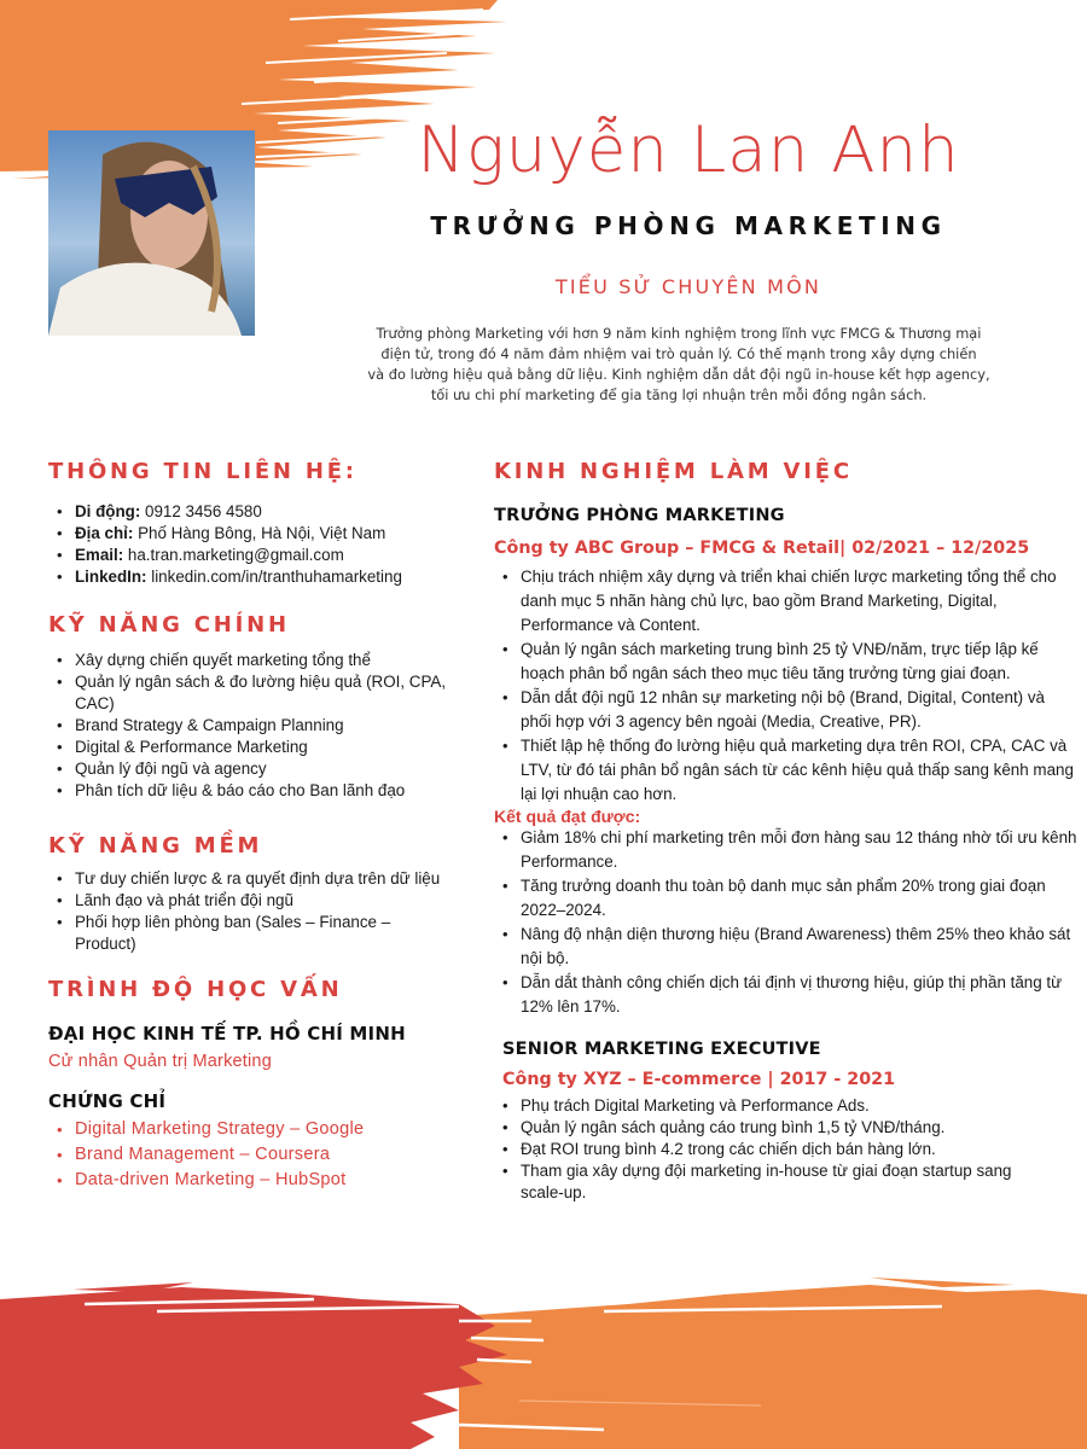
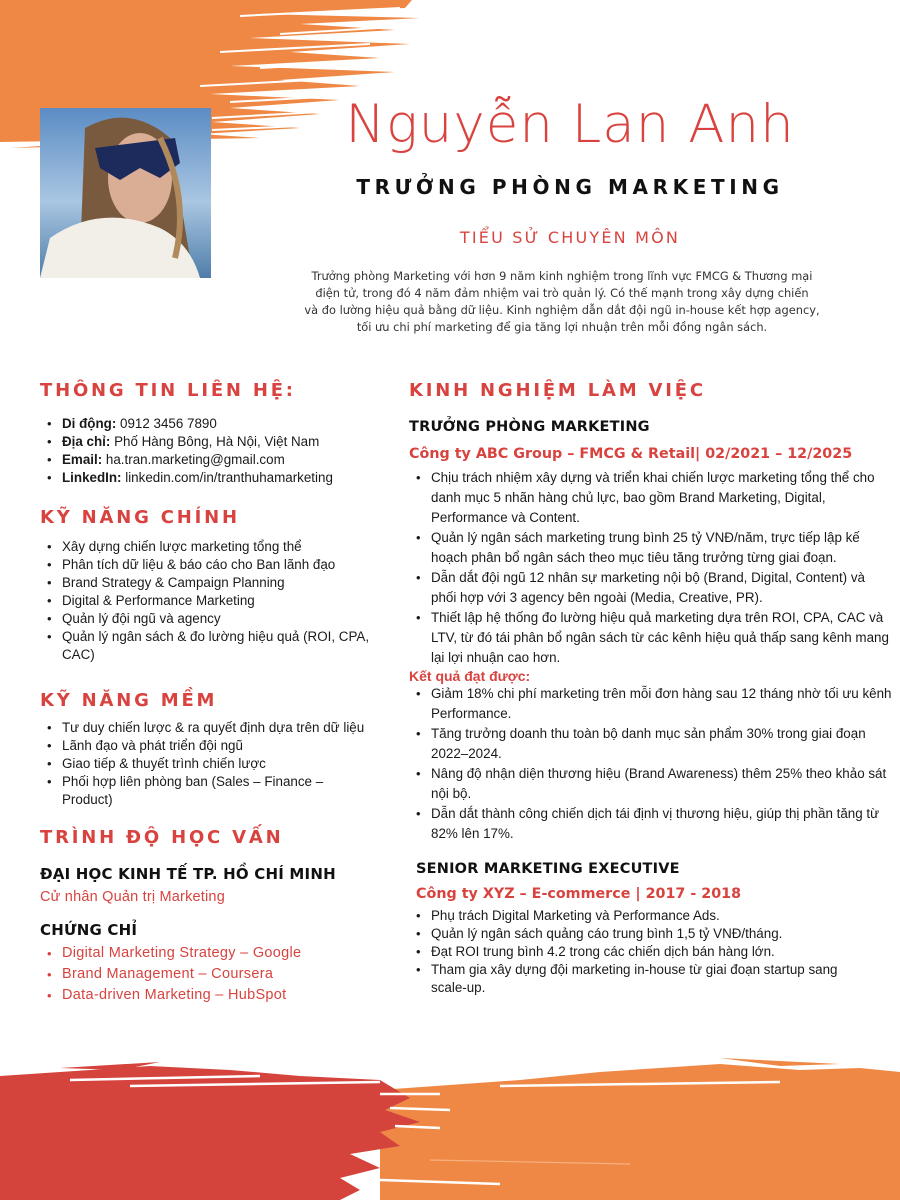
  Nguyễn Lan Anh
  TRƯỞNG PHÒNG MARKETING
  TIỂU SỬ CHUYÊN MÔN
  Trưởng phòng Marketing với hơn 9 năm kinh nghiệm trong lĩnh vực FMCG & Thương mại
  điện tử, trong đó 4 năm đảm nhiệm vai trò quản lý. Có thế mạnh trong xây dựng chiến
  và đo lường hiệu quả bằng dữ liệu. Kinh nghiệm dẫn dắt đội ngũ in-house kết hợp agency,
  tối ưu chi phí marketing để gia tăng lợi nhuận trên mỗi đồng ngân sách.
  THÔNG TIN LIÊN HỆ:
- Di động: 0912 3456 4580
+ Di động: 0912 3456 7890
  Địa chỉ: Phố Hàng Bông, Hà Nội, Việt Nam
  Email: ha.tran.marketing@gmail.com
  LinkedIn: linkedin.com/in/tranthuhamarketing
  KỸ NĂNG CHÍNH
- Xây dựng chiến quyết marketing tổng thể
+ Xây dựng chiến lược marketing tổng thể
- Quản lý ngân sách & đo lường hiệu quả (ROI, CPA, CAC)
+ Phân tích dữ liệu & báo cáo cho Ban lãnh đạo
  Brand Strategy & Campaign Planning
  Digital & Performance Marketing
  Quản lý đội ngũ và agency
- Phân tích dữ liệu & báo cáo cho Ban lãnh đạo
+ Quản lý ngân sách & đo lường hiệu quả (ROI, CPA, CAC)
  KỸ NĂNG MỀM
  Tư duy chiến lược & ra quyết định dựa trên dữ liệu
  Lãnh đạo và phát triển đội ngũ
+ Giao tiếp & thuyết trình chiến lược
  Phối hợp liên phòng ban (Sales – Finance – Product)
  TRÌNH ĐỘ HỌC VẤN
  ĐẠI HỌC KINH TẾ TP. HỒ CHÍ MINH
  Cử nhân Quản trị Marketing
  CHỨNG CHỈ
  Digital Marketing Strategy – Google
  Brand Management – Coursera
  Data-driven Marketing – HubSpot
  KINH NGHIỆM LÀM VIỆC
  TRƯỞNG PHÒNG MARKETING
  Công ty ABC Group – FMCG & Retail| 02/2021 – 12/2025
  Chịu trách nhiệm xây dựng và triển khai chiến lược marketing tổng thể cho danh mục 5 nhãn hàng chủ lực, bao gồm Brand Marketing, Digital, Performance và Content.
  Quản lý ngân sách marketing trung bình 25 tỷ VNĐ/năm, trực tiếp lập kế hoạch phân bổ ngân sách theo mục tiêu tăng trưởng từng giai đoạn.
  Dẫn dắt đội ngũ 12 nhân sự marketing nội bộ (Brand, Digital, Content) và phối hợp với 3 agency bên ngoài (Media, Creative, PR).
  Thiết lập hệ thống đo lường hiệu quả marketing dựa trên ROI, CPA, CAC và LTV, từ đó tái phân bổ ngân sách từ các kênh hiệu quả thấp sang kênh mang lại lợi nhuận cao hơn.
  Kết quả đạt được:
  Giảm 18% chi phí marketing trên mỗi đơn hàng sau 12 tháng nhờ tối ưu kênh Performance.
- Tăng trưởng doanh thu toàn bộ danh mục sản phẩm 20% trong giai đoạn 2022–2024.
+ Tăng trưởng doanh thu toàn bộ danh mục sản phẩm 30% trong giai đoạn 2022–2024.
  Nâng độ nhận diện thương hiệu (Brand Awareness) thêm 25% theo khảo sát nội bộ.
- Dẫn dắt thành công chiến dịch tái định vị thương hiệu, giúp thị phần tăng từ 12% lên 17%.
+ Dẫn dắt thành công chiến dịch tái định vị thương hiệu, giúp thị phần tăng từ 82% lên 17%.
  SENIOR MARKETING EXECUTIVE
- Công ty XYZ – E-commerce | 2017 - 2021
+ Công ty XYZ – E-commerce | 2017 - 2018
  Phụ trách Digital Marketing và Performance Ads.
  Quản lý ngân sách quảng cáo trung bình 1,5 tỷ VNĐ/tháng.
  Đạt ROI trung bình 4.2 trong các chiến dịch bán hàng lớn.
  Tham gia xây dựng đội marketing in-house từ giai đoạn startup sang scale-up.
